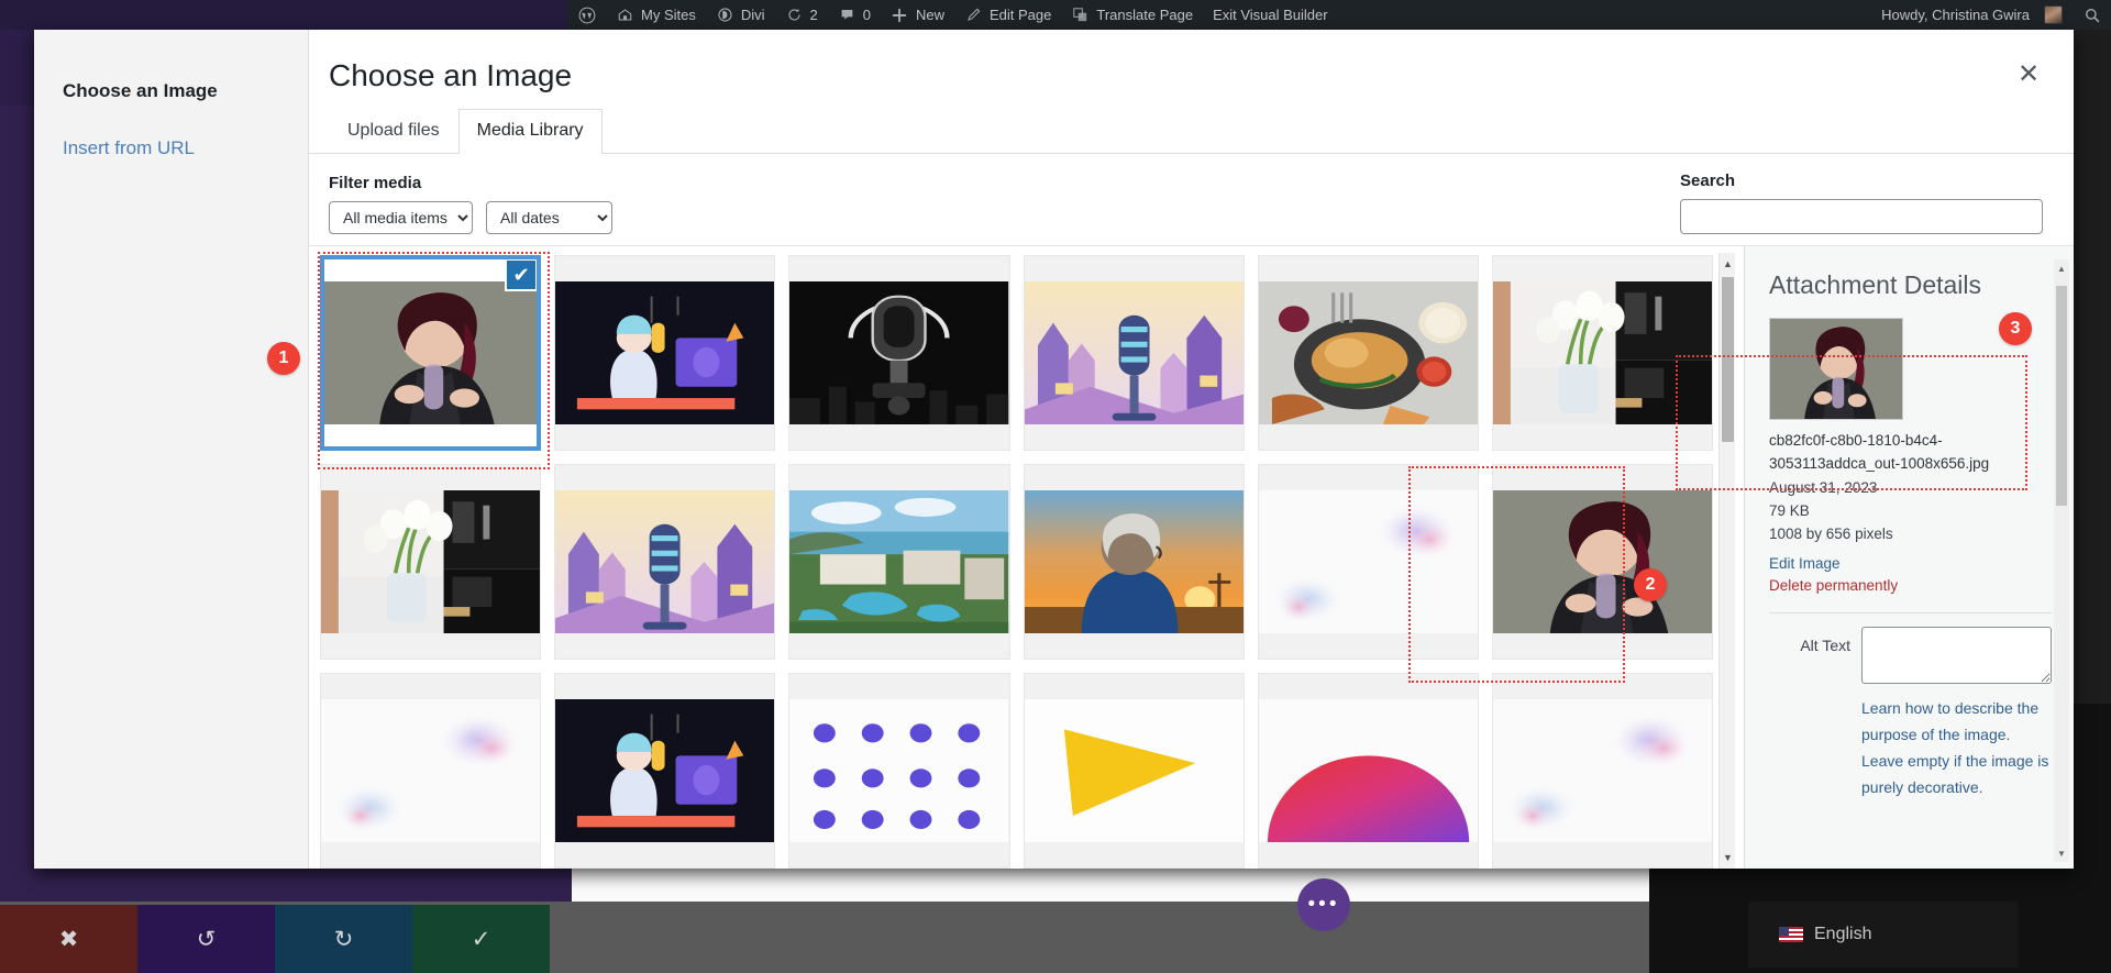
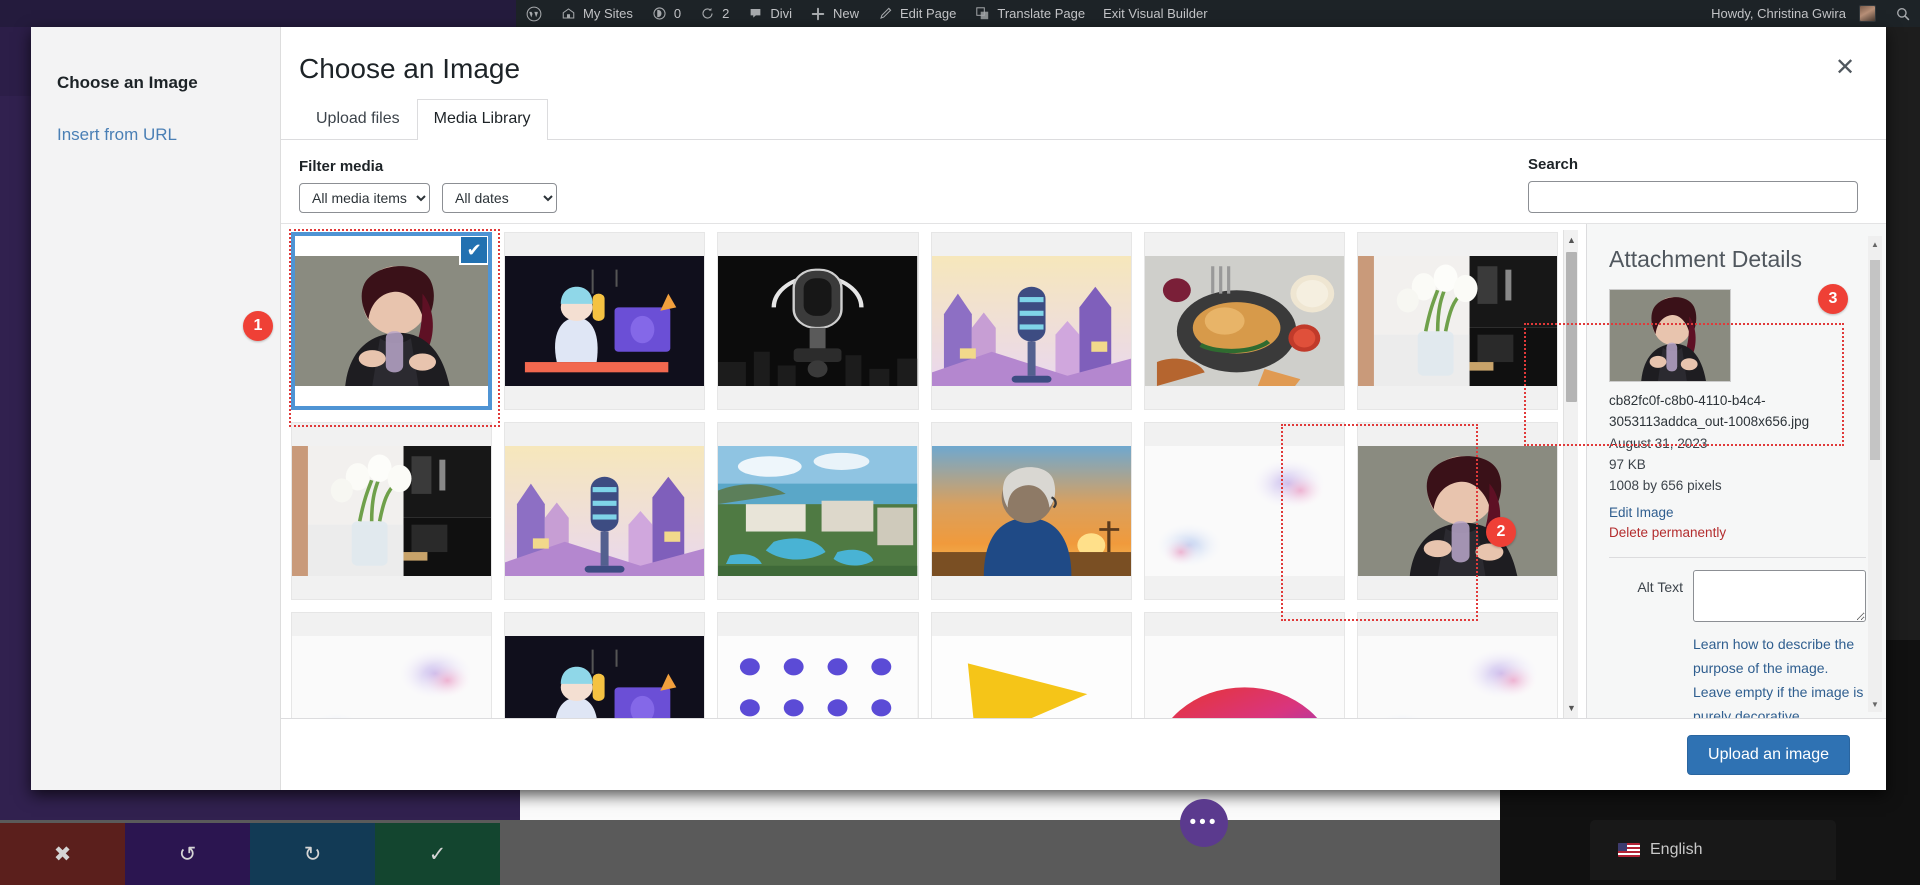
  My Sites
- Divi
+ 0
  2
- 0
+ Divi
  New
  Edit Page
  Translate Page
  Exit Visual Builder
  Howdy, Christina Gwira
  Choose an Image
  Insert from URL
  ✕
  Choose an Image
  Upload files
  Media Library
  Filter media
  All media items
  All dates
  Search
  ✔
  ▲
  ▼
  Attachment Details
- cb82fc0f-c8b0-1810-b4c4-3053113addca_out-1008x656.jpg
+ cb82fc0f-c8b0-4110-b4c4-3053113addca_out-1008x656.jpg
  August 31, 2023
- 79 KB
+ 97 KB
  1008 by 656 pixels
  Edit Image
  Delete permanently
  Alt Text
  Learn how to describe the purpose of the image. Leave empty if the image is purely decorative.
  ▲
  ▼
+ Upload an image
  1
  2
  3
  ✖
  ↺
  ↻
  ✓
  •••
  English
